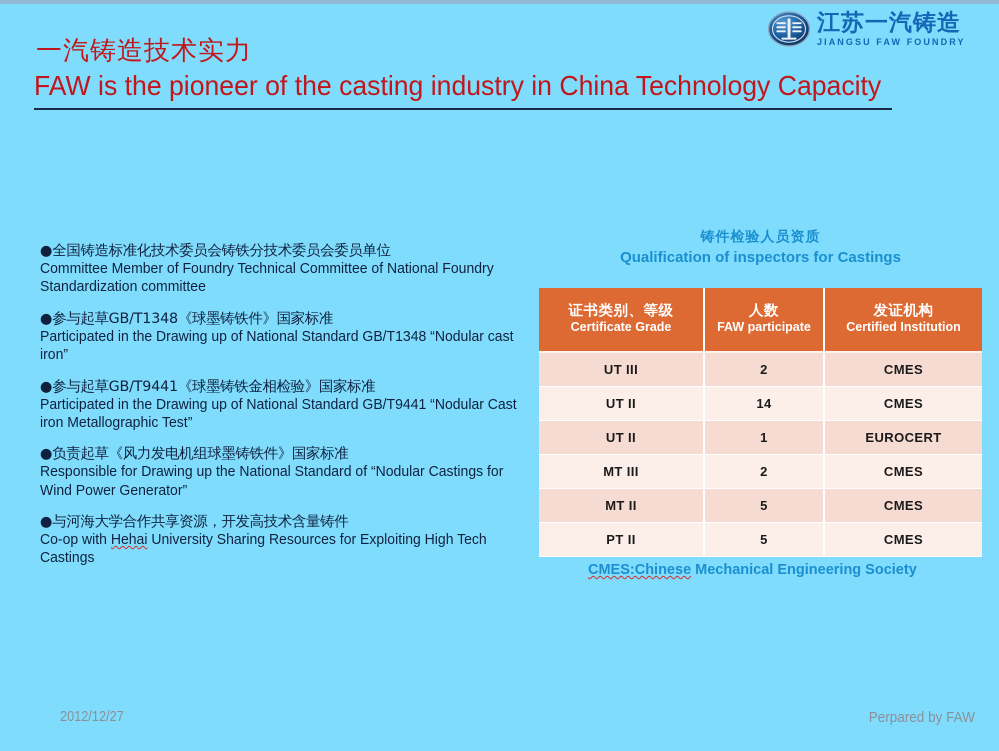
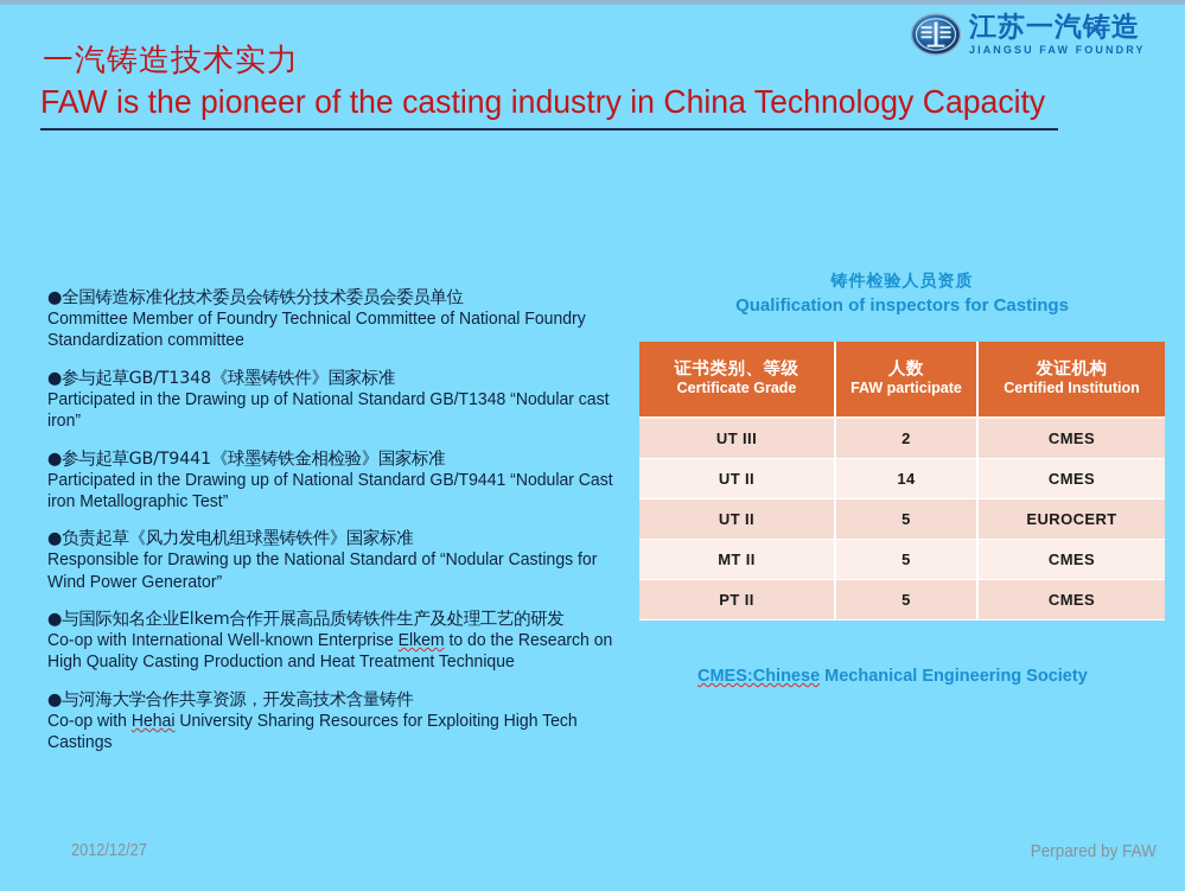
  江苏一汽铸造
  JIANGSU FAW FOUNDRY
  一汽铸造技术实力
  FAW is the pioneer of the casting industry in China Technology Capacity
  ●全国铸造标准化技术委员会铸铁分技术委员会委员单位
  Committee Member of Foundry Technical Committee of National Foundry Standardization committee
  ●参与起草GB/T1348《球墨铸铁件》国家标准
  Participated in the Drawing up of National Standard GB/T1348 “Nodular cast iron”
  ●参与起草GB/T9441《球墨铸铁金相检验》国家标准
  Participated in the Drawing up of National Standard GB/T9441 “Nodular Cast iron Metallographic Test”
  ●负责起草《风力发电机组球墨铸铁件》国家标准
  Responsible for Drawing up the National Standard of “Nodular Castings for Wind Power Generator”
+ ●与国际知名企业Elkem合作开展高品质铸铁件生产及处理工艺的研发
+ Co-op with International Well-known Enterprise Elkem to do the Research on High Quality Casting Production and Heat Treatment Technique
  ●与河海大学合作共享资源，开发高技术含量铸件
  Co-op with Hehai University Sharing Resources for Exploiting High Tech Castings
  铸件检验人员资质
  Qualification of inspectors for Castings
  证书类别、等级 Certificate Grade	人数 FAW participate	发证机构 Certified Institution
  UT III	2	CMES
  UT II	14	CMES
- UT II	1	EUROCERT
+ UT II	5	EUROCERT
- MT III	2	CMES
  MT II	5	CMES
  PT II	5	CMES
  CMES:Chinese Mechanical Engineering Society
  2012/12/27
  Perpared by FAW
